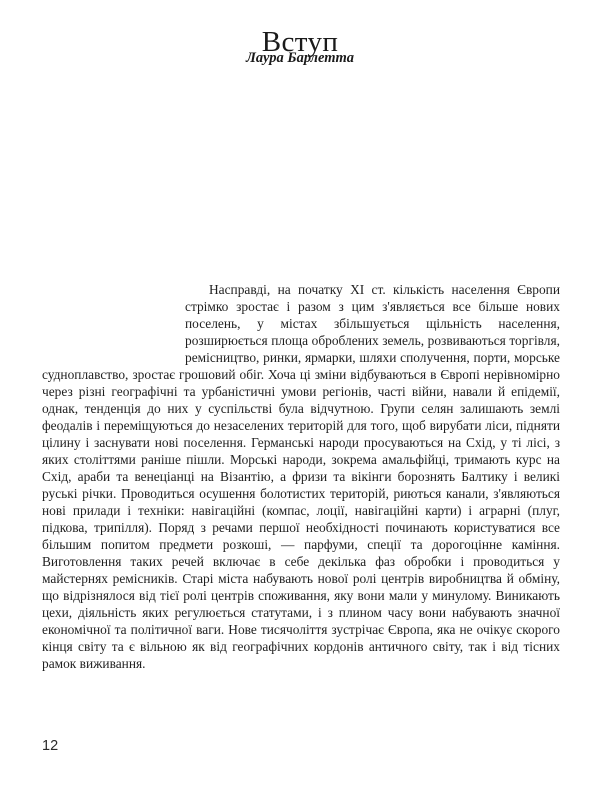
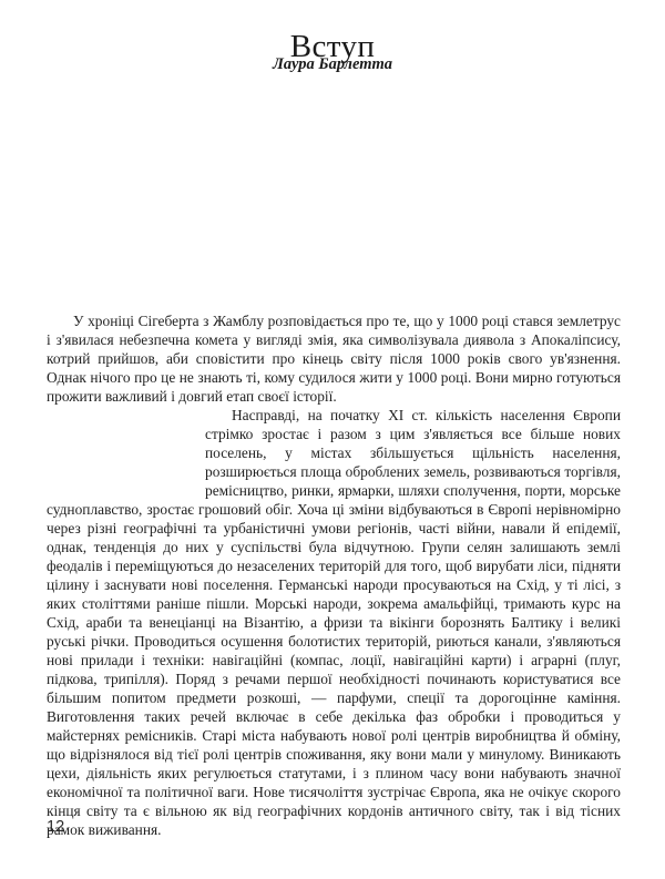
  Вступ
  Лаура Барлетта
+ У хроніці Сігеберта з Жамблу розповідається про те, що у 1000 році стався землетрус і з'явилася небезпечна комета у вигляді змія, яка символізувала диявола з Апокаліпсису, котрий прийшов, аби сповістити про кінець світу після 1000 років свого ув'язнення. Однак нічого про це не знають ті, кому судилося жити у 1000 році. Вони мирно готуються прожити важливий і довгий етап своєї історії.
  Насправді, на початку XI ст. кількість населення Європи стрімко зростає і разом з цим з'являється все більше нових поселень, у містах збільшується щільність населення, розширюється площа оброблених земель, розвиваються торгівля, ремісництво, ринки, ярмарки, шляхи сполучення, порти, морське судноплавство, зростає грошовий обіг. Хоча ці зміни відбуваються в Європі нерівномірно через різні географічні та урбаністичні умови регіонів, часті війни, навали й епідемії, однак, тенденція до них у суспільстві була відчутною. Групи селян залишають землі феодалів і переміщуються до незаселених територій для того, щоб вирубати ліси, підняти цілину і заснувати нові поселення. Германські народи просуваються на Схід, у ті лісі, з яких століттями раніше пішли. Морські народи, зокрема амальфійці, тримають курс на Схід, араби та венеціанці на Візантію, а фризи та вікінги борознять Балтику і великі руські річки. Проводиться осушення болотистих територій, риються канали, з'являються нові прилади і техніки: навігаційні (компас, лоції, навігаційні карти) і аграрні (плуг, підкова, трипілля). Поряд з речами першої необхідності починають користуватися все більшим попитом предмети розкоші, — парфуми, спеції та дорогоцінне каміння. Виготовлення таких речей включає в себе декілька фаз обробки і проводиться у майстернях ремісників. Старі міста набувають нової ролі центрів виробництва й обміну, що відрізнялося від тієї ролі центрів споживання, яку вони мали у минулому. Виникають цехи, діяльність яких регулюється статутами, і з плином часу вони набувають значної економічної та політичної ваги. Нове тисячоліття зустрічає Європа, яка не очікує скорого кінця світу та є вільною як від географічних кордонів античного світу, так і від тісних рамок виживання.
  12
